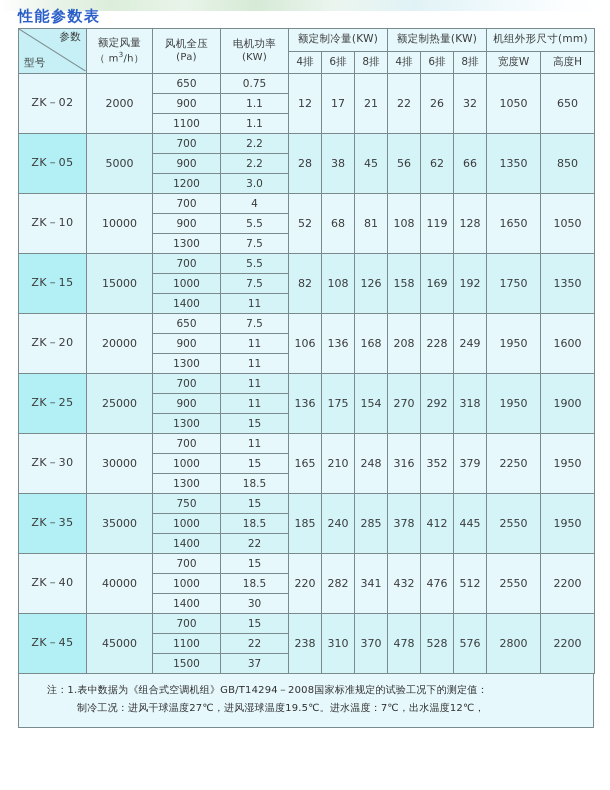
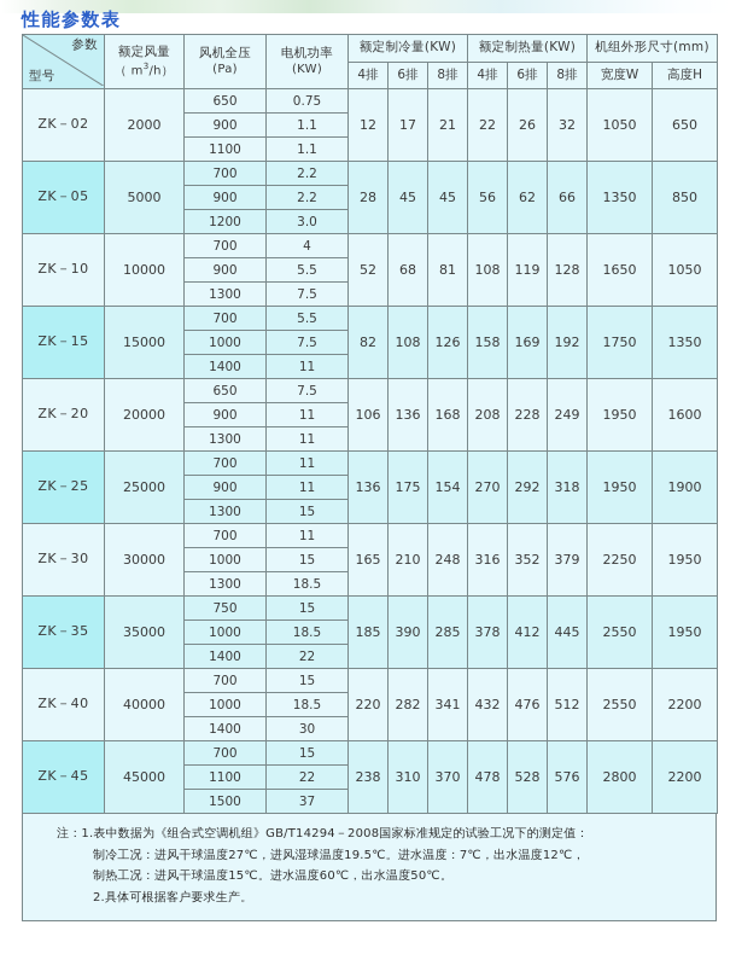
  性能参数表
  参数 型号	额定风量 （ m3/h）	风机全压 (Pa)	电机功率 (KW)	额定制冷量(KW)	额定制热量(KW)	机组外形尺寸(mm)
  4排	6排	8排	4排	6排	8排	宽度W	高度H
  ZK－02	2000	650	0.75	12	17	21	22	26	32	1050	650
  900	1.1
  1100	1.1
- ZK－05	5000	700	2.2	28	38	45	56	62	66	1350	850
+ ZK－05	5000	700	2.2	28	45	45	56	62	66	1350	850
  900	2.2
  1200	3.0
  ZK－10	10000	700	4	52	68	81	108	119	128	1650	1050
  900	5.5
  1300	7.5
  ZK－15	15000	700	5.5	82	108	126	158	169	192	1750	1350
  1000	7.5
  1400	11
  ZK－20	20000	650	7.5	106	136	168	208	228	249	1950	1600
  900	11
  1300	11
  ZK－25	25000	700	11	136	175	154	270	292	318	1950	1900
  900	11
  1300	15
  ZK－30	30000	700	11	165	210	248	316	352	379	2250	1950
  1000	15
  1300	18.5
- ZK－35	35000	750	15	185	240	285	378	412	445	2550	1950
+ ZK－35	35000	750	15	185	390	285	378	412	445	2550	1950
  1000	18.5
  1400	22
  ZK－40	40000	700	15	220	282	341	432	476	512	2550	2200
  1000	18.5
  1400	30
  ZK－45	45000	700	15	238	310	370	478	528	576	2800	2200
  1100	22
  1500	37
  注：1.表中数据为《组合式空调机组》GB/T14294－2008国家标准规定的试验工况下的测定值：
  制冷工况：进风干球温度27℃，进风湿球温度19.5℃。进水温度：7℃，出水温度12℃，
+ 制热工况：进风干球温度15℃。进水温度60℃，出水温度50℃。
+ 2.具体可根据客户要求生产。
